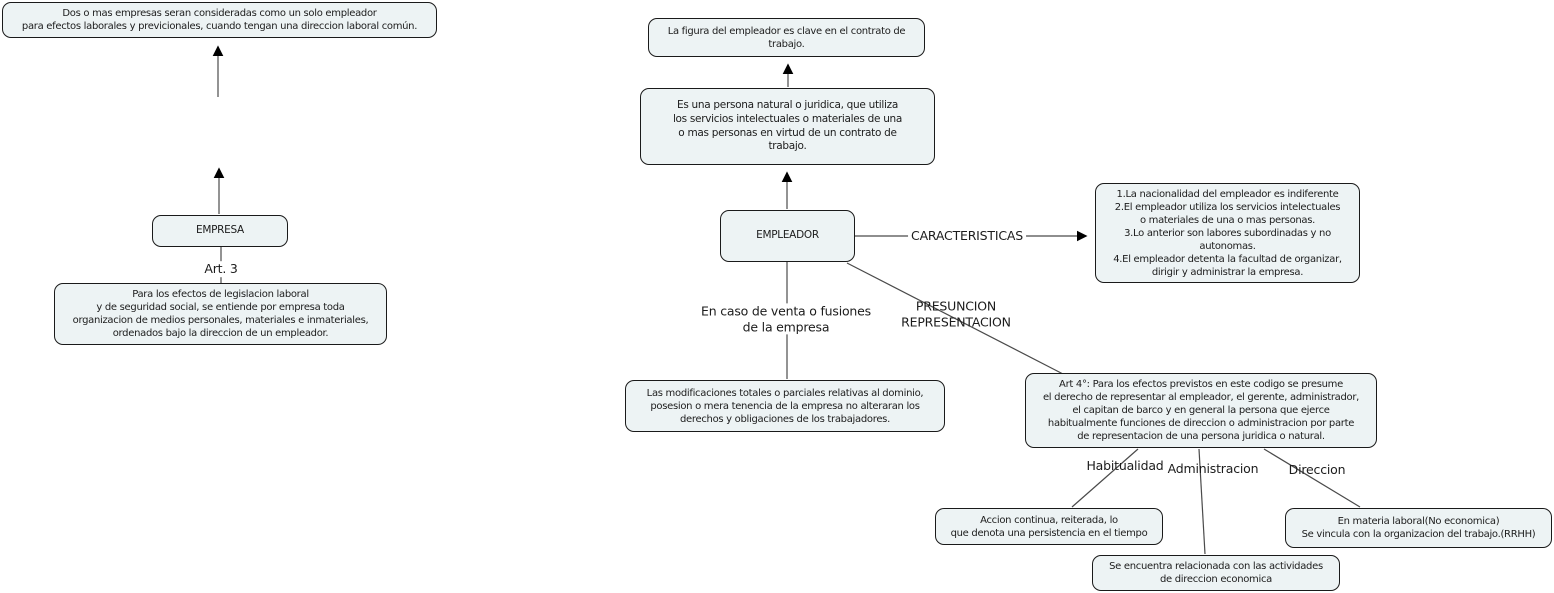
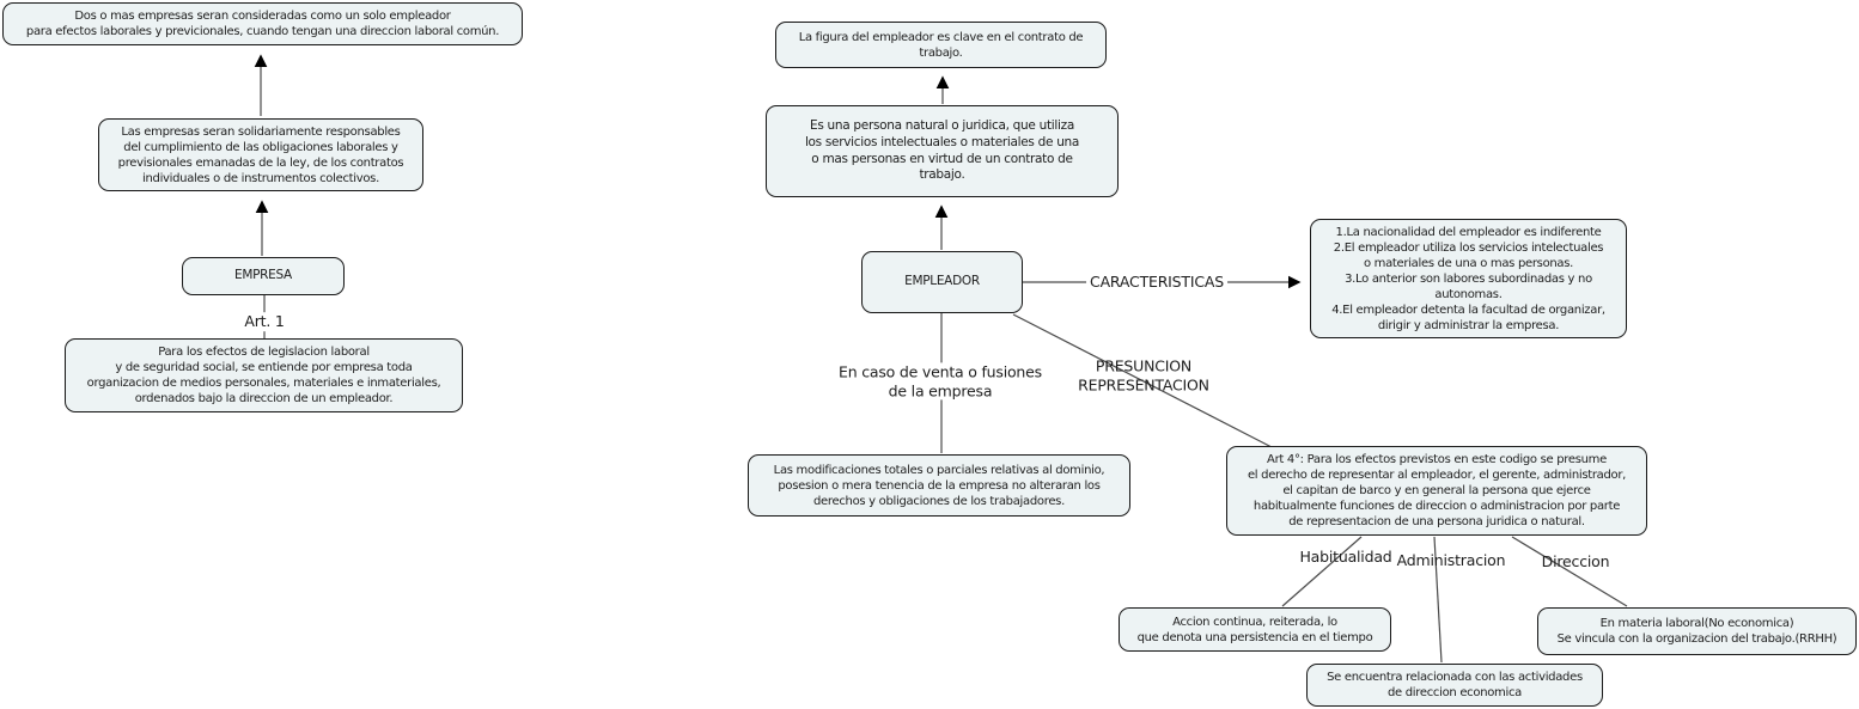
  Dos o mas empresas seran consideradas como un solo empleador
  para efectos laborales y previcionales, cuando tengan una direccion laboral común.
+ Las empresas seran solidariamente responsables
+ del cumplimiento de las obligaciones laborales y
+ previsionales emanadas de la ley, de los contratos
+ individuales o de instrumentos colectivos.
  EMPRESA
  Para los efectos de legislacion laboral
  y de seguridad social, se entiende por empresa toda
  organizacion de medios personales, materiales e inmateriales,
  ordenados bajo la direccion de un empleador.
  La figura del empleador es clave en el contrato de
  trabajo.
  Es una persona natural o juridica, que utiliza
  los servicios intelectuales o materiales de una
  o mas personas en virtud de un contrato de
  trabajo.
  EMPLEADOR
  1.La nacionalidad del empleador es indiferente
  2.El empleador utiliza los servicios intelectuales
  o materiales de una o mas personas.
  3.Lo anterior son labores subordinadas y no
  autonomas.
  4.El empleador detenta la facultad de organizar,
  dirigir y administrar la empresa.
  Las modificaciones totales o parciales relativas al dominio,
  posesion o mera tenencia de la empresa no alteraran los
  derechos y obligaciones de los trabajadores.
  Art 4°: Para los efectos previstos en este codigo se presume
  el derecho de representar al empleador, el gerente, administrador,
  el capitan de barco y en general la persona que ejerce
  habitualmente funciones de direccion o administracion por parte
  de representacion de una persona juridica o natural.
  Accion continua, reiterada, lo
  que denota una persistencia en el tiempo
  Se encuentra relacionada con las actividades
  de direccion economica
  En materia laboral(No economica)
  Se vincula con la organizacion del trabajo.(RRHH)
- Art. 3
+ Art. 1
  CARACTERISTICAS
  En caso de venta o fusiones
  de la empresa
  PRESUNCION
  REPRESENTACION
  Habitualidad
  Administracion
  Direccion
